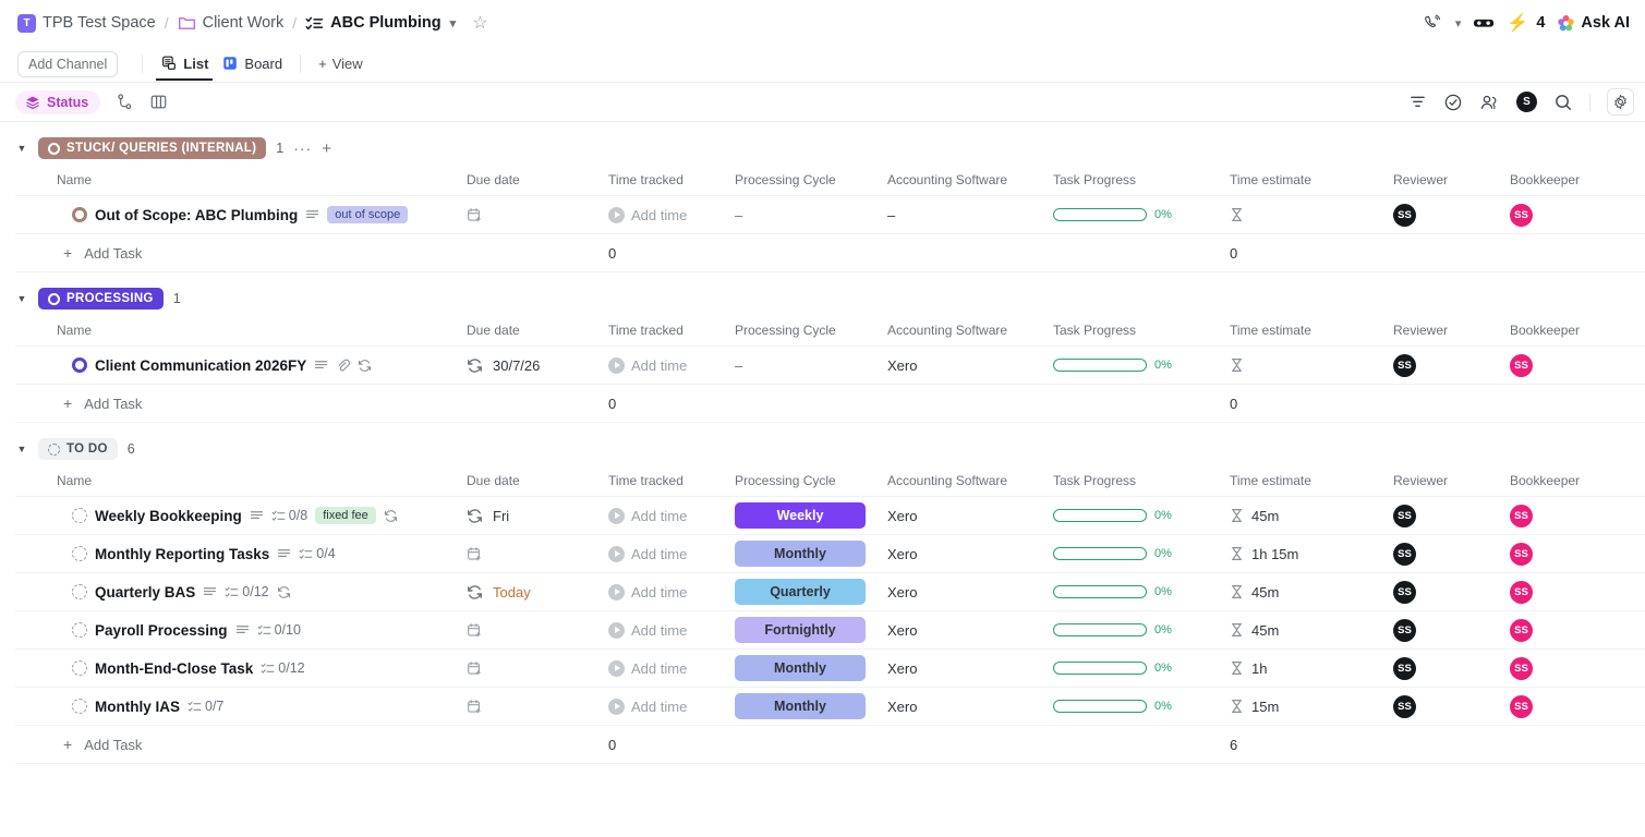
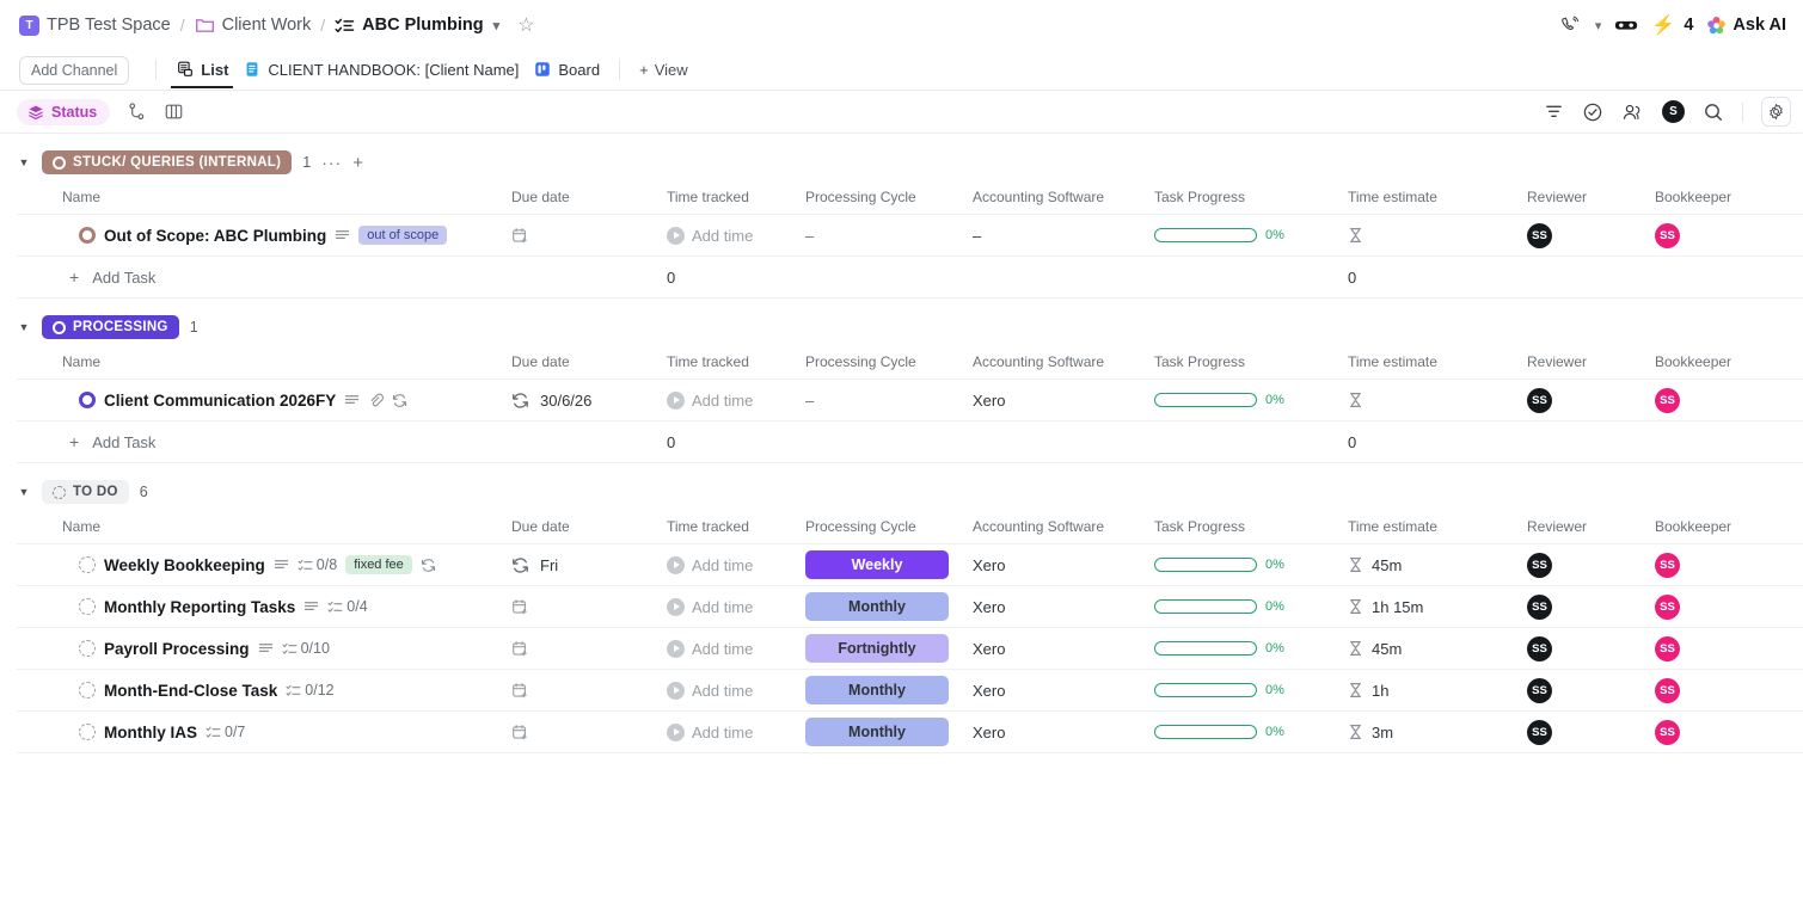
  T
  TPB Test Space
  /
  Client Work
  /
  ABC Plumbing
  ▾
  ☆
  ▾
  ⚡
  4
  Ask AI
  Add Channel
  List
+ CLIENT HANDBOOK: [Client Name]
  Board
  +
  View
  Status
  S
  ▼
  STUCK/ QUERIES (INTERNAL)
  1
  ···
  +
  Name	Due date	Time tracked	Processing Cycle	Accounting Software	Task Progress	Time estimate	Reviewer	Bookkeeper
  Out of Scope: ABC Plumbing out of scope		Add time	–	–	0%		SS	SS
  + Add Task		0				0
  ▼
  PROCESSING
  1
  Name	Due date	Time tracked	Processing Cycle	Accounting Software	Task Progress	Time estimate	Reviewer	Bookkeeper
- Client Communication 2026FY	30/7/26	Add time	–	Xero	0%		SS	SS
+ Client Communication 2026FY	30/6/26	Add time	–	Xero	0%		SS	SS
  + Add Task		0				0
  ▼
  TO DO
  6
  Name	Due date	Time tracked	Processing Cycle	Accounting Software	Task Progress	Time estimate	Reviewer	Bookkeeper
  Weekly Bookkeeping 0/8 fixed fee	Fri	Add time	Weekly	Xero	0%	45m	SS	SS
  Monthly Reporting Tasks 0/4		Add time	Monthly	Xero	0%	1h 15m	SS	SS
- Quarterly BAS 0/12	Today	Add time	Quarterly	Xero	0%	45m	SS	SS
  Payroll Processing 0/10		Add time	Fortnightly	Xero	0%	45m	SS	SS
  Month-End-Close Task 0/12		Add time	Monthly	Xero	0%	1h	SS	SS
- Monthly IAS 0/7		Add time	Monthly	Xero	0%	15m	SS	SS
+ Monthly IAS 0/7		Add time	Monthly	Xero	0%	3m	SS	SS
- + Add Task		0				6
